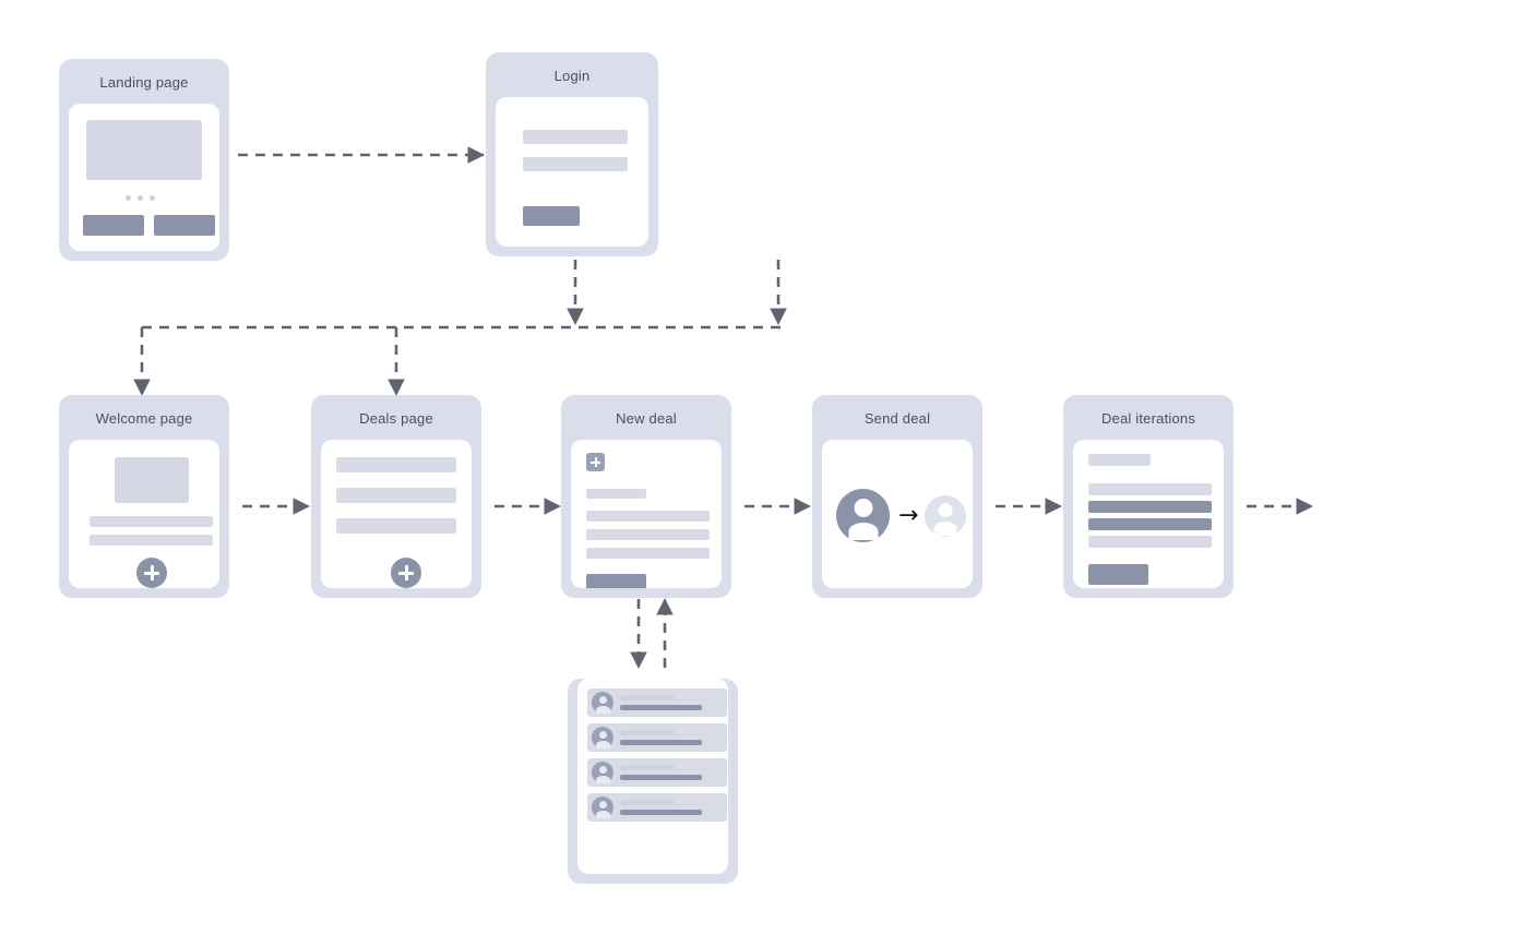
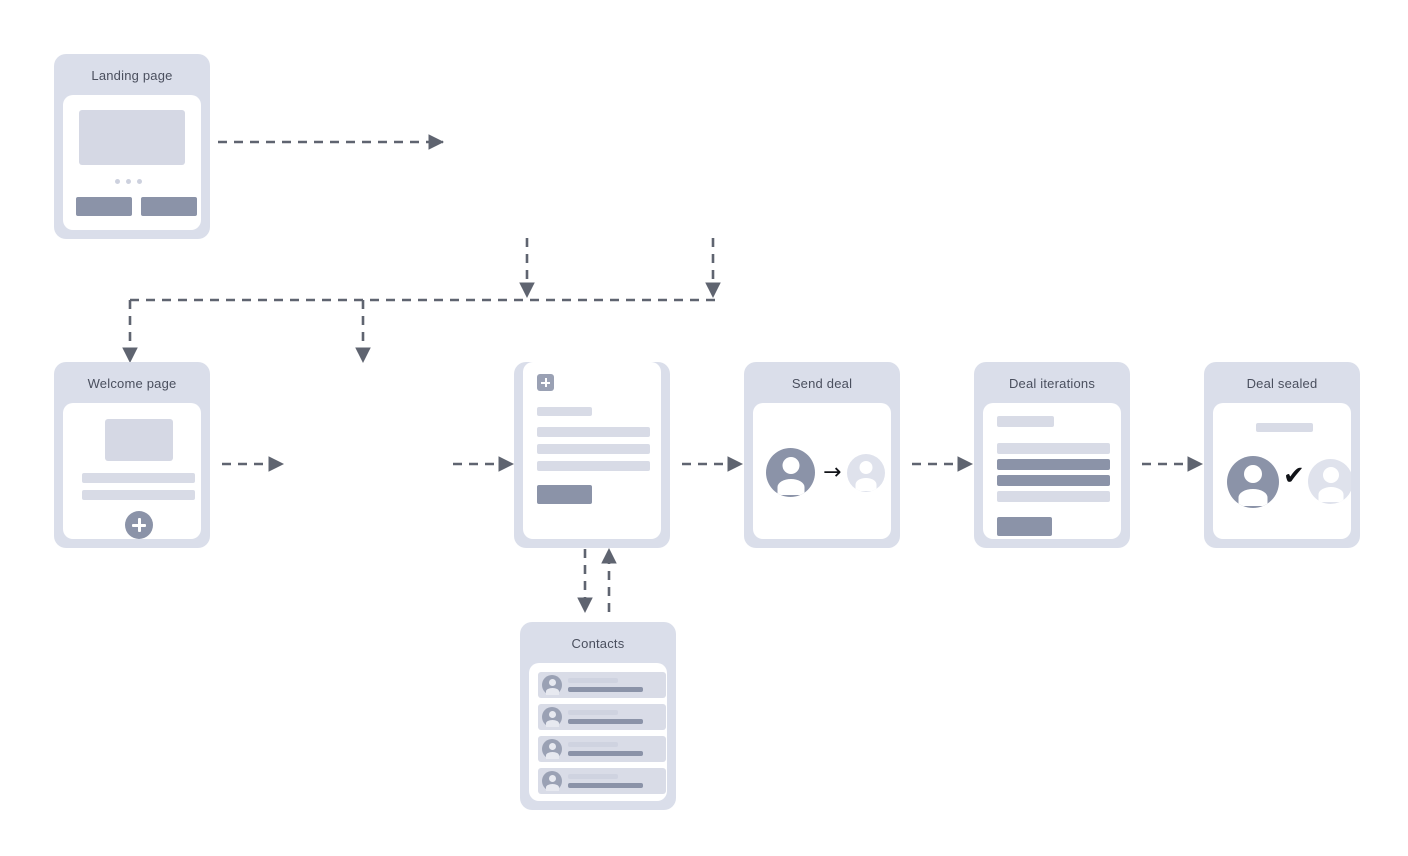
  Landing page
- Login
  Welcome page
- Deals page
- New deal
  Send deal
  →
  Deal iterations
+ Deal sealed
+ ✔
+ Contacts
